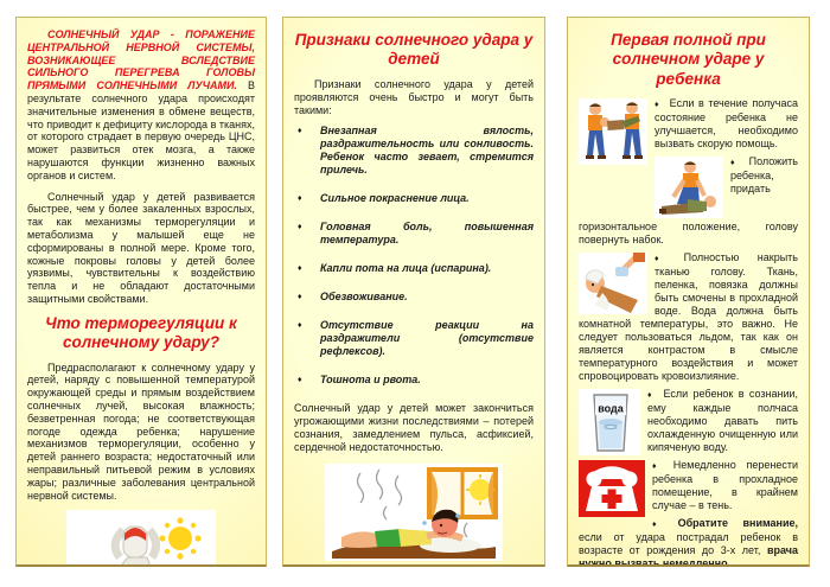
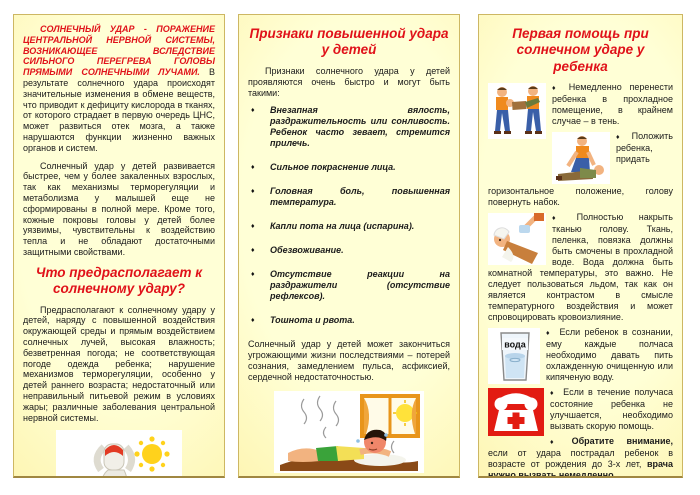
  СОЛНЕЧНЫЙ УДАР - ПОРАЖЕНИЕ ЦЕНТРАЛЬНОЙ НЕРВНОЙ СИСТЕМЫ, ВОЗНИКАЮЩЕЕ ВСЛЕДСТВИЕ СИЛЬНОГО ПЕРЕГРЕВА ГОЛОВЫ ПРЯМЫМИ СОЛНЕЧНЫМИ ЛУЧАМИ. В результате солнечного удара происходят значительные изменения в обмене веществ, что приводит к дефициту кислорода в тканях, от которого страдает в первую очередь ЦНС, может развиться отек мозга, а также нарушаются функции жизненно важных органов и систем.
  Солнечный удар у детей развивается быстрее, чем у более закаленных взрослых, так как механизмы терморегуляции и метаболизма у малышей еще не сформированы в полной мере. Кроме того, кожные покровы головы у детей более уязвимы, чувствительны к воздействию тепла и не обладают достаточными защитными свойствами.
- Что терморегуляции к солнечному удару?
+ Что предрасполагает к солнечному удару?
- Предрасполагают к солнечному удару у детей, наряду с повышенной температурой окружающей среды и прямым воздействием солнечных лучей, высокая влажность; безветренная погода; не соответствующая погоде одежда ребенка; нарушение механизмов терморегуляции, особенно у детей раннего возраста; недостаточный или неправильный питьевой режим в условиях жары; различные заболевания центральной нервной системы.
+ Предрасполагают к солнечному удару у детей, наряду с повышенной воздействия окружающей среды и прямым воздействием солнечных лучей, высокая влажность; безветренная погода; не соответствующая погоде одежда ребенка; нарушение механизмов терморегуляции, особенно у детей раннего возраста; недостаточный или неправильный питьевой режим в условиях жары; различные заболевания центральной нервной системы.
- Признаки солнечного удара у детей
+ Признаки повышенной удара у детей
  Признаки солнечного удара у детей проявляются очень быстро и могут быть такими:
  Внезапная вялость, раздражительность или сонливость. Ребенок часто зевает, стремится прилечь.
  Сильное покраснение лица.
  Головная боль, повышенная температура.
  Капли пота на лица (испарина).
  Обезвоживание.
  Отсутствие реакции на раздражители (отсутствие рефлексов).
  Тошнота и рвота.
  Солнечный удар у детей может закончиться угрожающими жизни последствиями – потерей сознания, замедлением пульса, асфиксией, сердечной недостаточностью.
- Первая полной при солнечном ударе у ребенка
+ Первая помощь при солнечном ударе у ребенка
- Если в течение получаса состояние ребенка не улучшается, необходимо вызвать скорую помощь.
+ Немедленно перенести ребенка в прохладное помещение, в крайнем случае – в тень.
  Положить ребенка, придать горизонтальное положение, голову повернуть набок.
  Полностью накрыть тканью голову. Ткань, пеленка, повязка должны быть смочены в прохладной воде. Вода должна быть комнатной температуры, это важно. Не следует пользоваться льдом, так как он является контрастом в смысле температурного воздействия и может спровоцировать кровоизлияние.
  вода
  Если ребенок в сознании, ему каждые полчаса необходимо давать пить охлажденную очищенную или кипяченую воду.
- Немедленно перенести ребенка в прохладное помещение, в крайнем случае – в тень.
+ Если в течение получаса состояние ребенка не улучшается, необходимо вызвать скорую помощь.
  Обратите внимание, если от удара пострадал ребенок в возрасте от рождения до 3-х лет, врача нужно вызвать немедленно.
